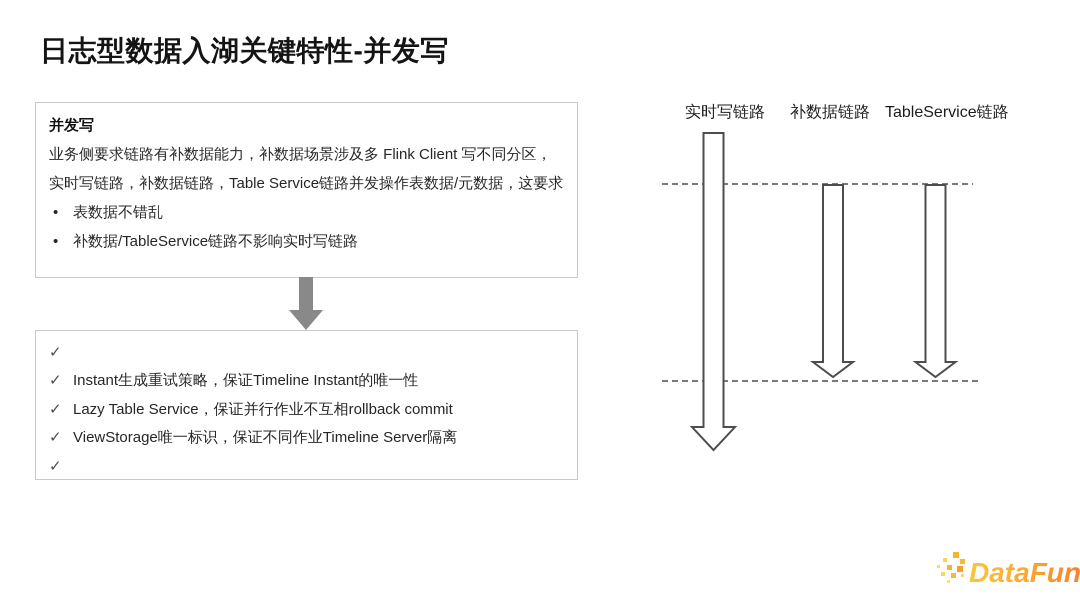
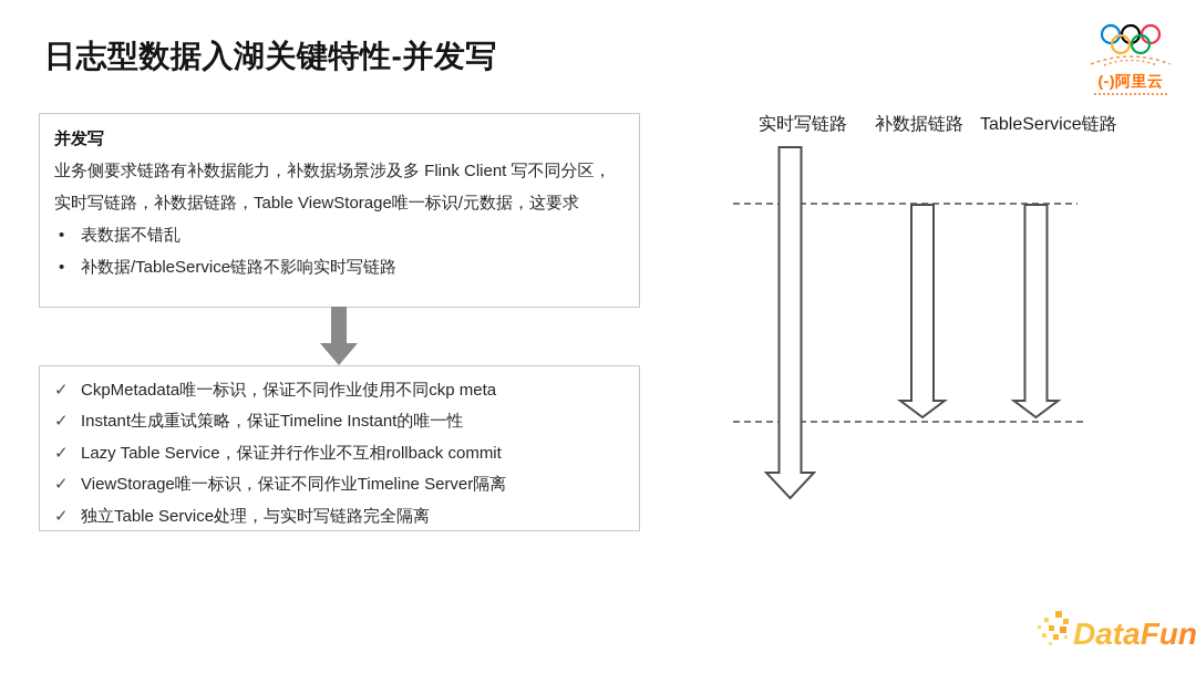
  日志型数据入湖关键特性-并发写
  并发写
- 业务侧要求链路有补数据能力，补数据场景涉及多 Flink Client 写不同分区，实时写链路，补数据链路，Table Service链路并发操作表数据/元数据，这要求
+ 业务侧要求链路有补数据能力，补数据场景涉及多 Flink Client 写不同分区，实时写链路，补数据链路，Table ViewStorage唯一标识/元数据，这要求
  •
  表数据不错乱
  •
  补数据/TableService链路不影响实时写链路
  ✓
+ CkpMetadata唯一标识，保证不同作业使用不同ckp meta
  ✓
  Instant生成重试策略，保证Timeline Instant的唯一性
  ✓
  Lazy Table Service，保证并行作业不互相rollback commit
  ✓
  ViewStorage唯一标识，保证不同作业Timeline Server隔离
  ✓
+ 独立Table Service处理，与实时写链路完全隔离
  实时写链路
  补数据链路
  TableService链路
+ (-)阿里云
  DataFun
